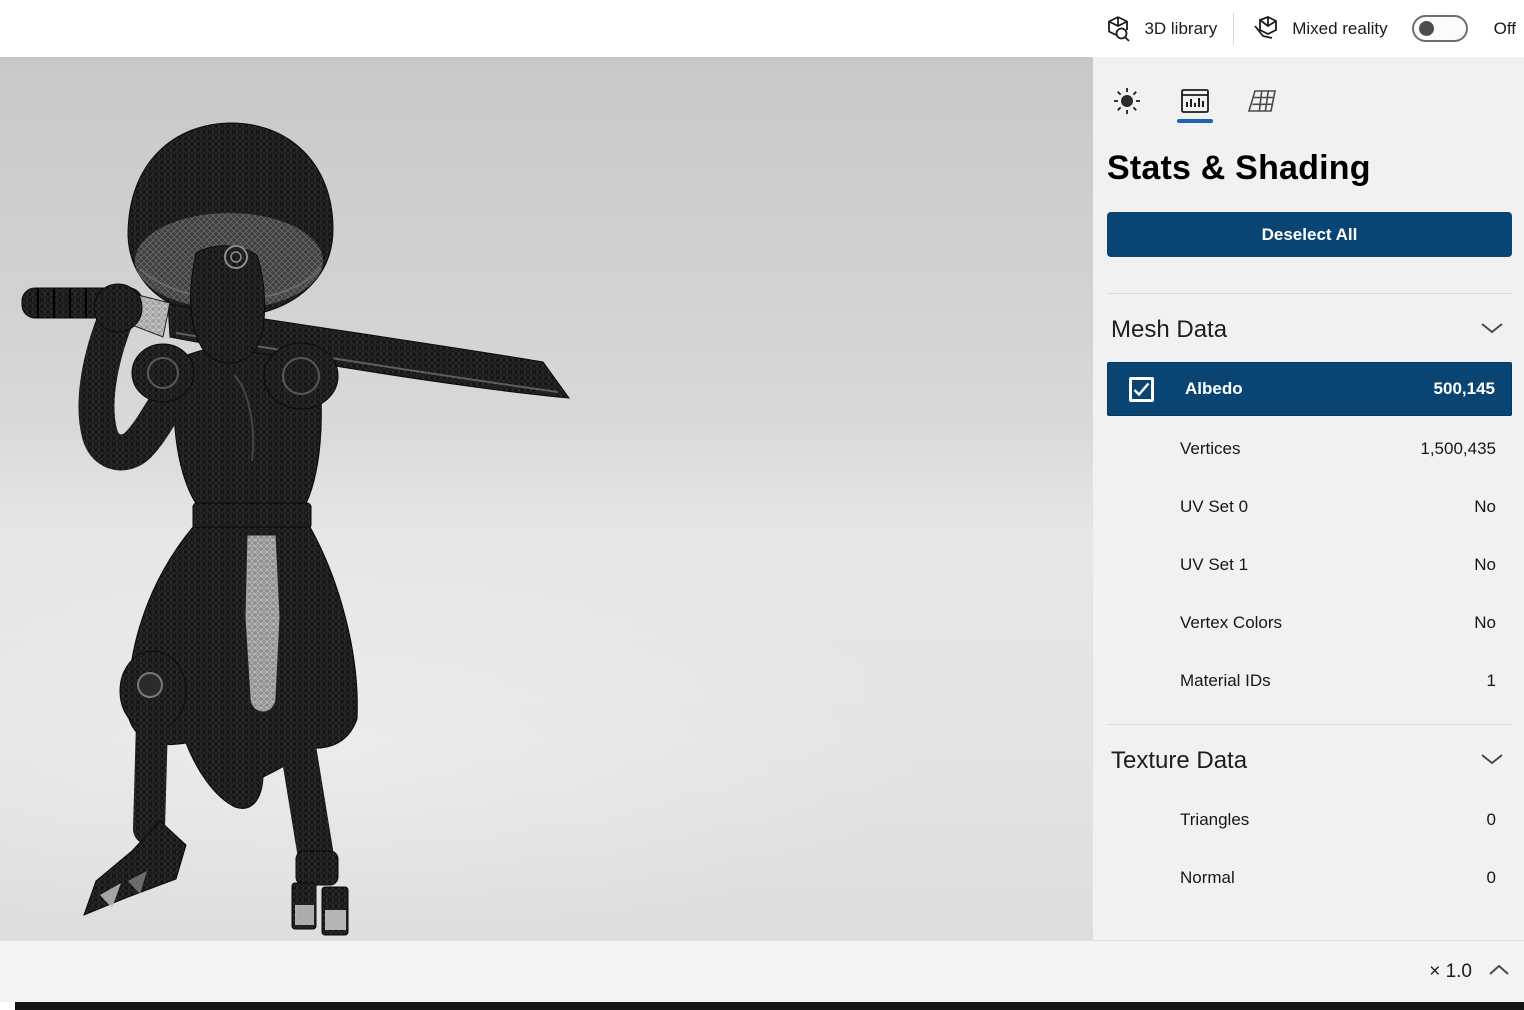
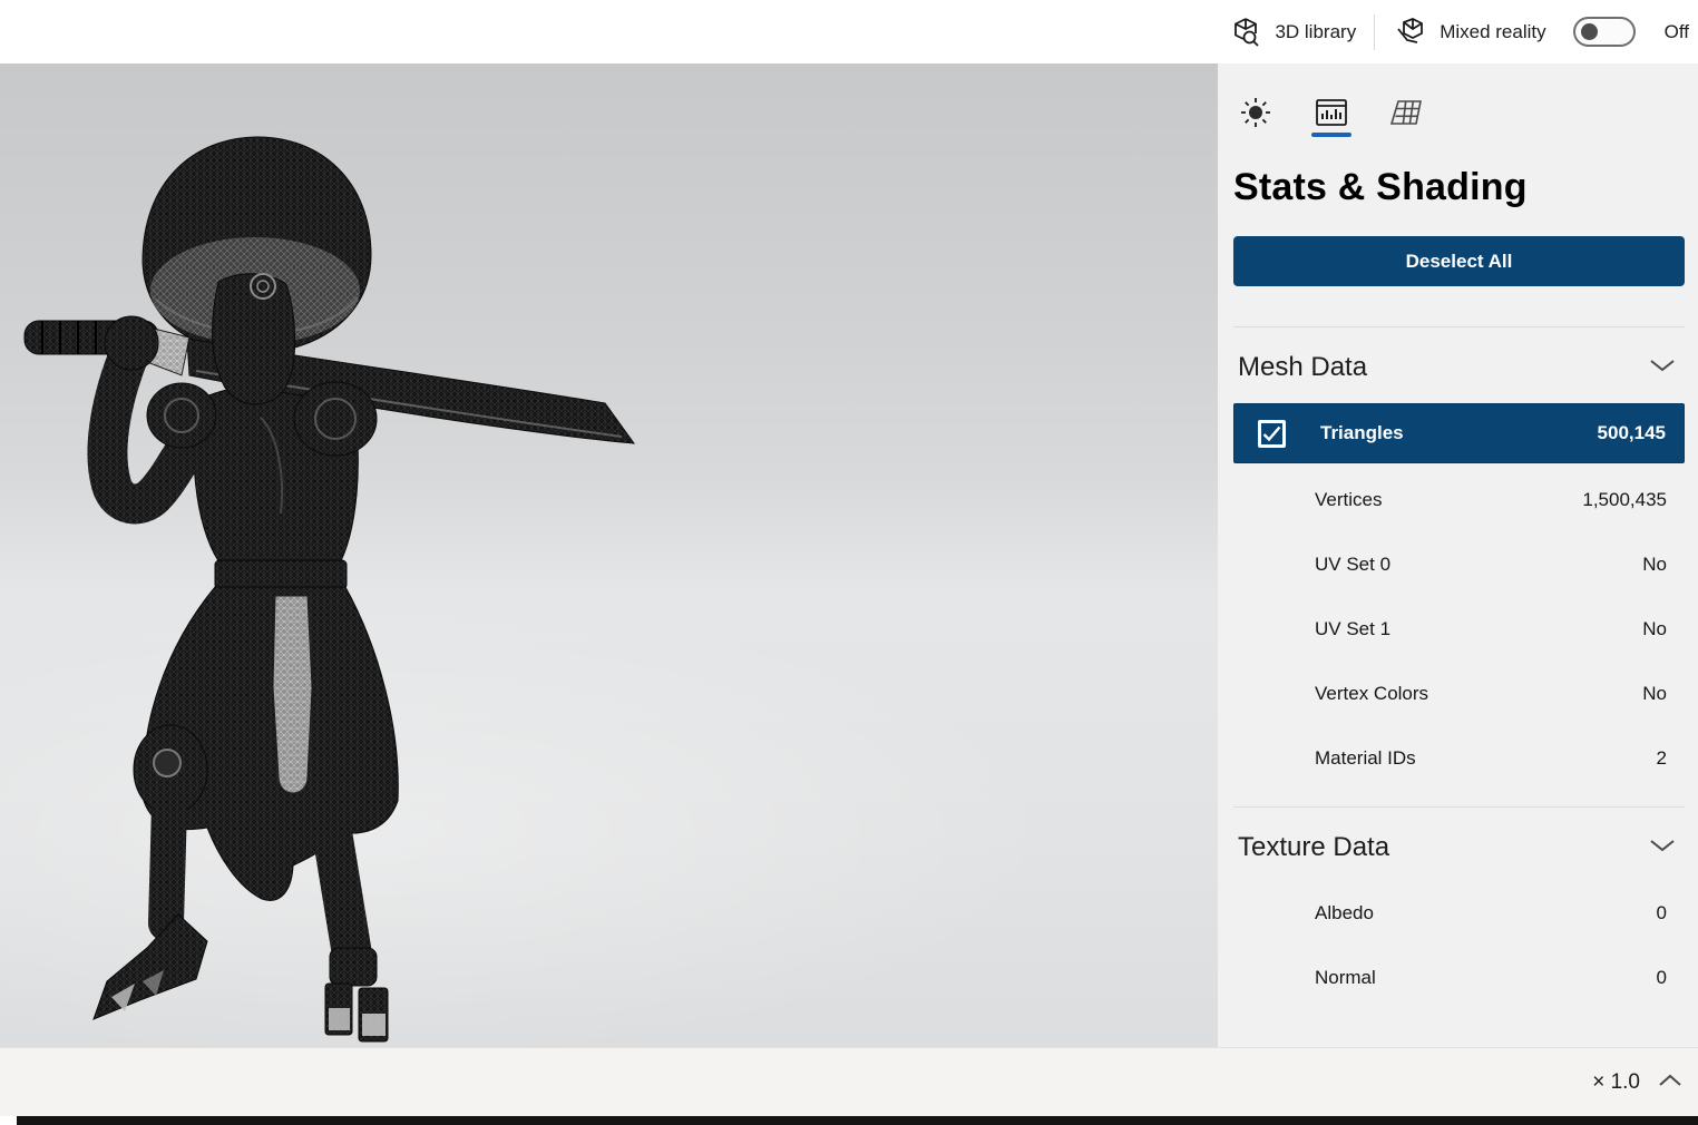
  3D library
  Mixed reality
  Off
  Stats & Shading
  Deselect All
  Mesh Data
- Albedo
+ Triangles
  500,145
  Vertices
  1,500,435
  UV Set 0
  No
  UV Set 1
  No
  Vertex Colors
  No
  Material IDs
- 1
+ 2
  Texture Data
- Triangles
+ Albedo
  0
  Normal
  0
  × 1.0
